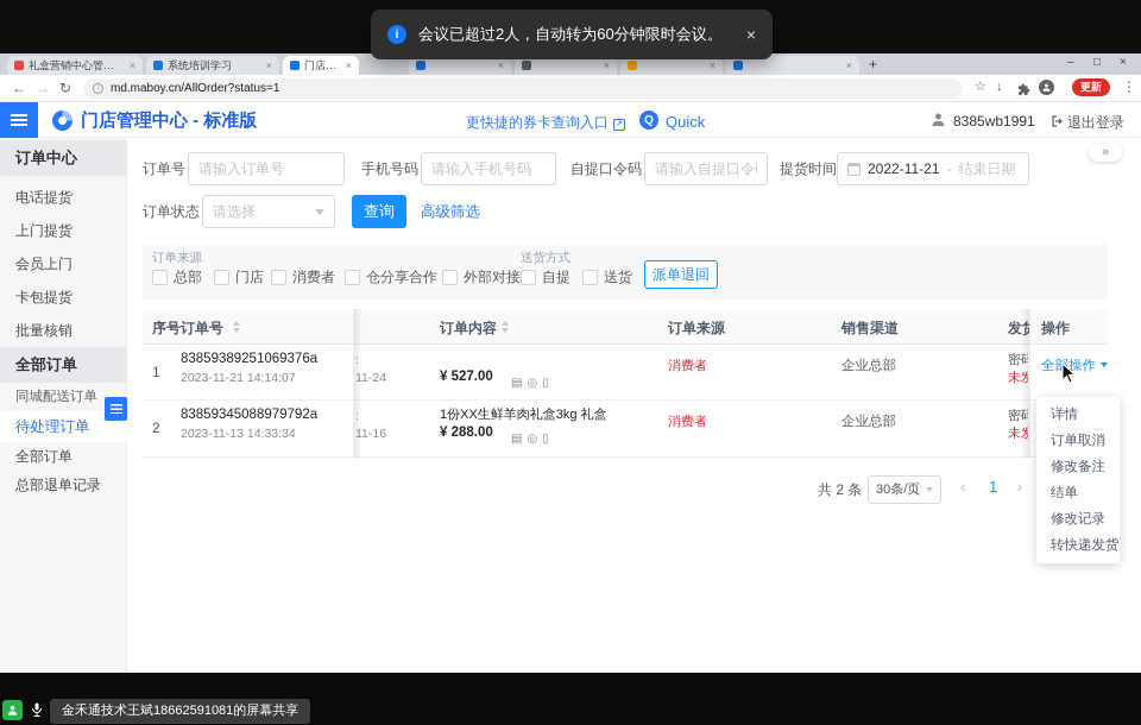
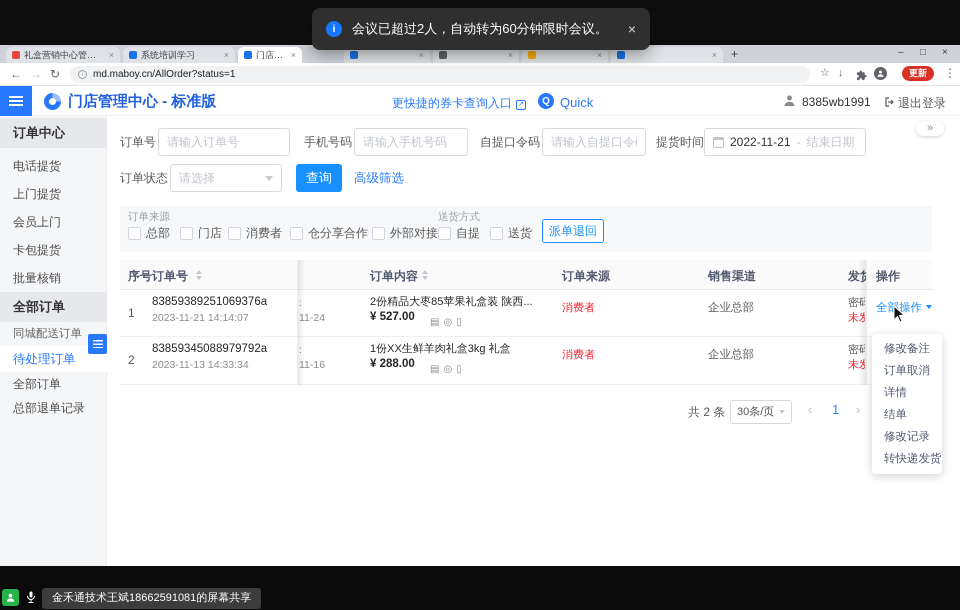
  礼盒营销中心管理中
  ×
  系统培训学习
  ×
  ×
  ×
  ×
  ×
  ×
  +
  –
  □
  ×
  ←
  →
  ↻
  md.maboy.cn/AllOrder?status=1
  ☆
  ↓
  更新
  ⋮
  门店管理中心 - 标准版
  更快捷的券卡查询入口
  Q
  Quick
  8385wb1991
  退出登录
  订单中心
  电话提货
  上门提货
  会员上门
  卡包提货
  批量核销
  全部订单
  同城配送订单
  待处理订单
  全部订单
  总部退单记录
  »
  订单号
  请输入订单号
  手机号码
  请输入手机号码
  自提口令码
  请输入自提口令
  提货时间
  2022-11-21
  -
  结束日期
  订单状态
  请选择
  查询
  高级筛选
  订单来源
  总部
  门店
  消费者
  仓分享合作
  外部对接
  送货方式
  自提
  送货
  派单退回
  序号
  订单号
  订单内容
  订单来源
  销售渠道
  操作
  1
  83859389251069376a
  2023-11-21 14:14:07
  1-24
+ 2份精品大枣85苹果礼盒装 陕西...
  ¥ 527.00
  ▤ ◎ ▯
  消费者
  企业总部
  全部操作
  2
  83859345088979792a
  2023-11-13 14:33:34
  1-16
  1份XX生鲜羊肉礼盒3kg 礼盒
  ¥ 288.00
  ▤ ◎ ▯
  消费者
  企业总部
  共 2 条
  30条/页
  ‹
  1
  ›
- 详情
+ 修改备注
  订单取消
- 修改备注
+ 详情
  结单
  修改记录
  转快递发货
  i
  会议已超过2人，自动转为60分钟限时会议。
  ×
  金禾通技术王斌18662591081的屏幕共享
